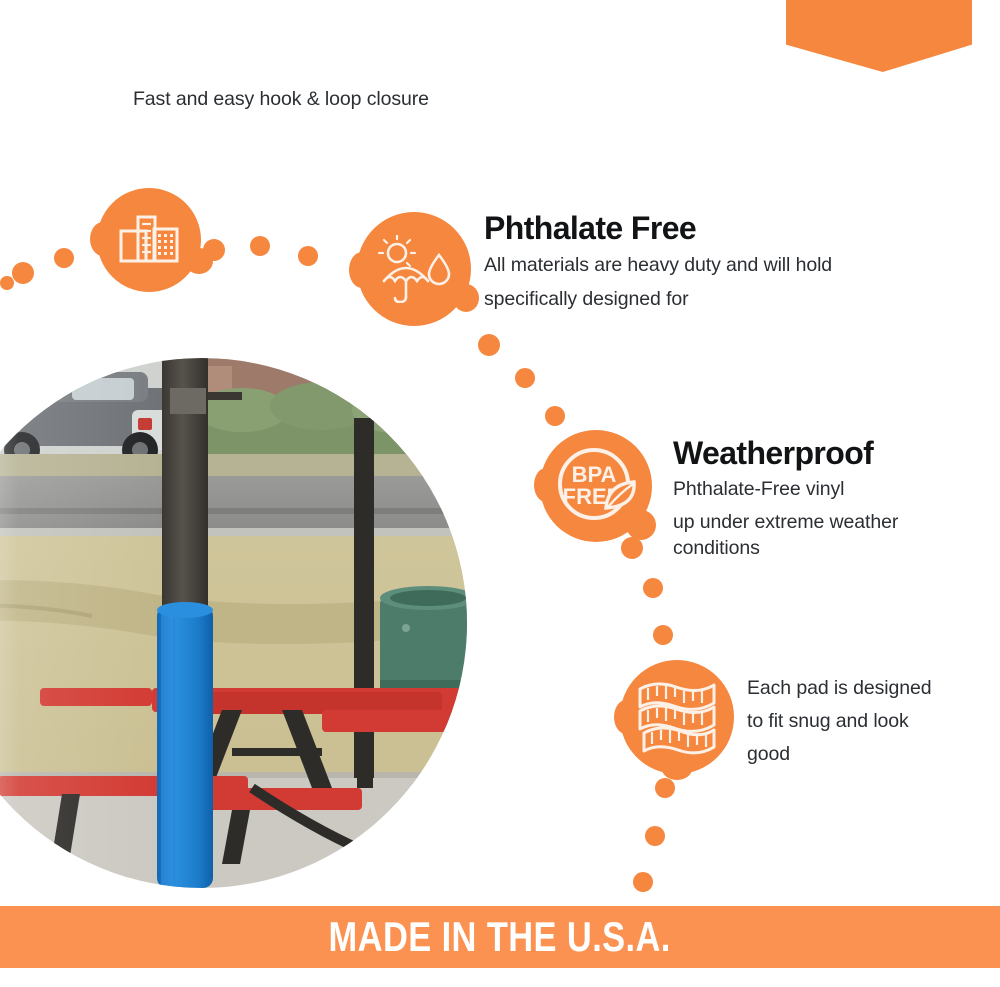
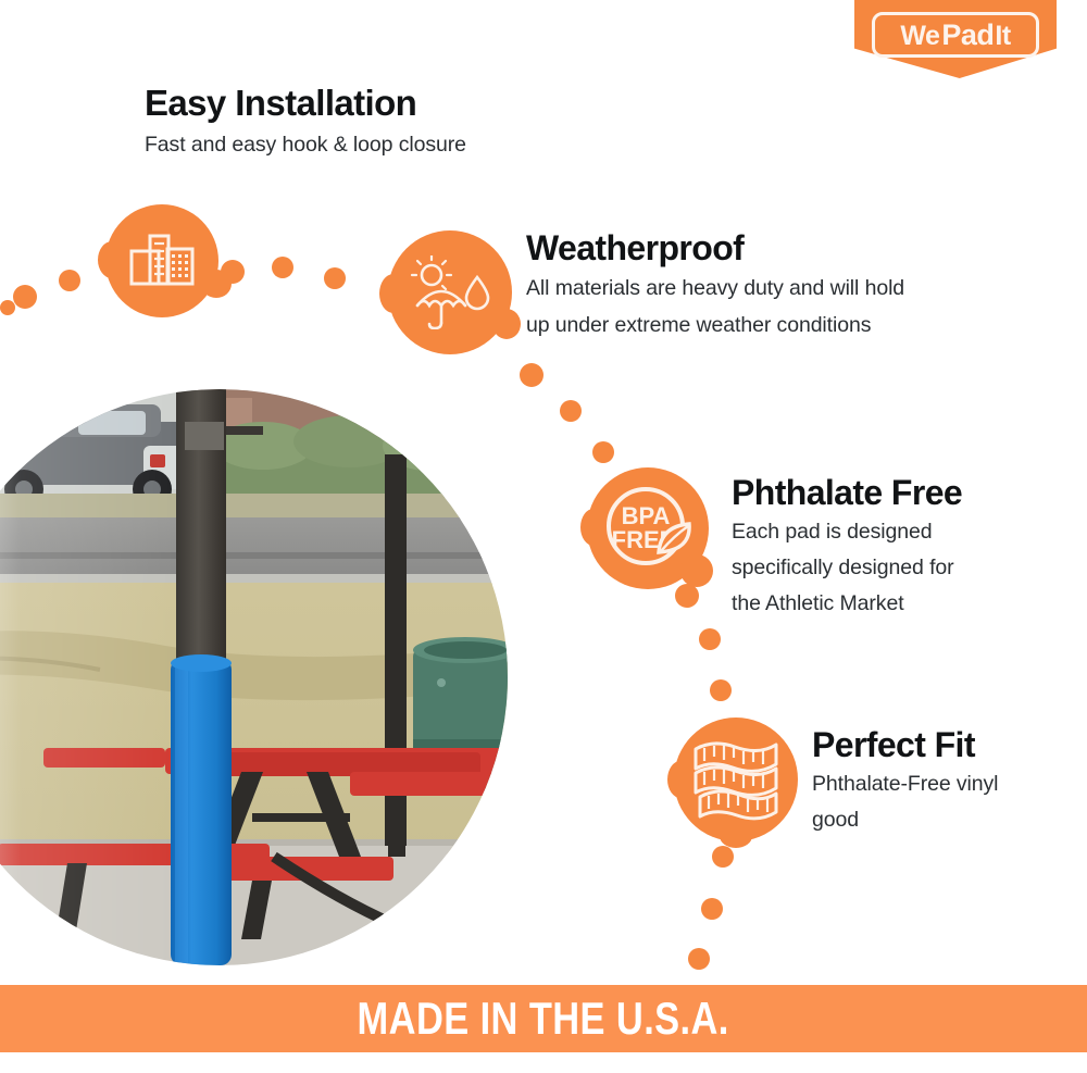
+ We
+ Pad
+ It
+ Easy Installation
  Fast and easy hook & loop closure
- Phthalate Free
+ Weatherproof
  All materials are heavy duty and will hold
- specifically designed for
+ up under extreme weather conditions
- Weatherproof
+ Phthalate Free
- Phthalate-Free vinyl
+ Each pad is designed
- up under extreme weather conditions
+ specifically designed for
+ the Athletic Market
  BPA
  FRE
+ Perfect Fit
- Each pad is designed
+ Phthalate-Free vinyl
- to fit snug and look
  good
  MADE IN THE U.S.A.
